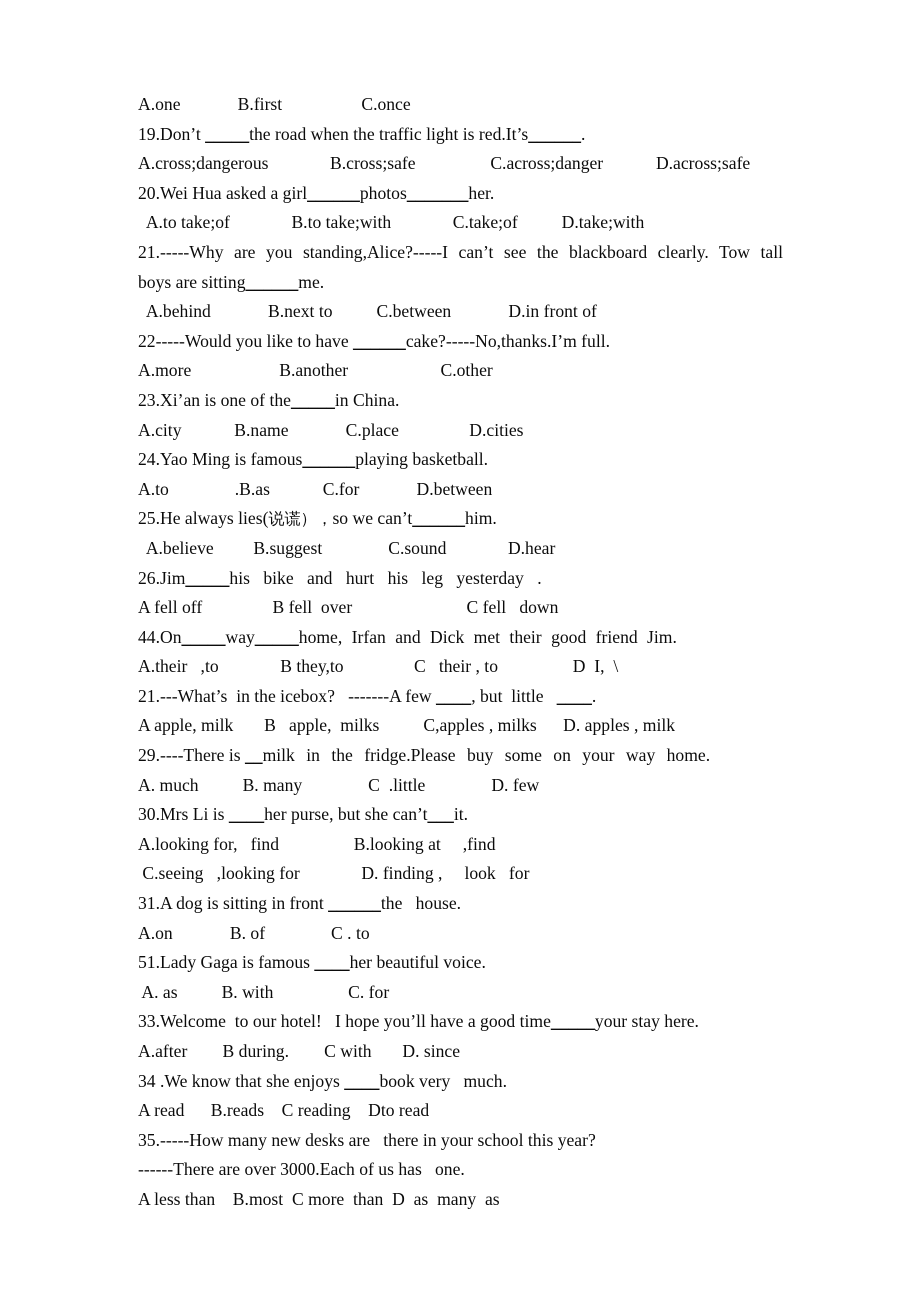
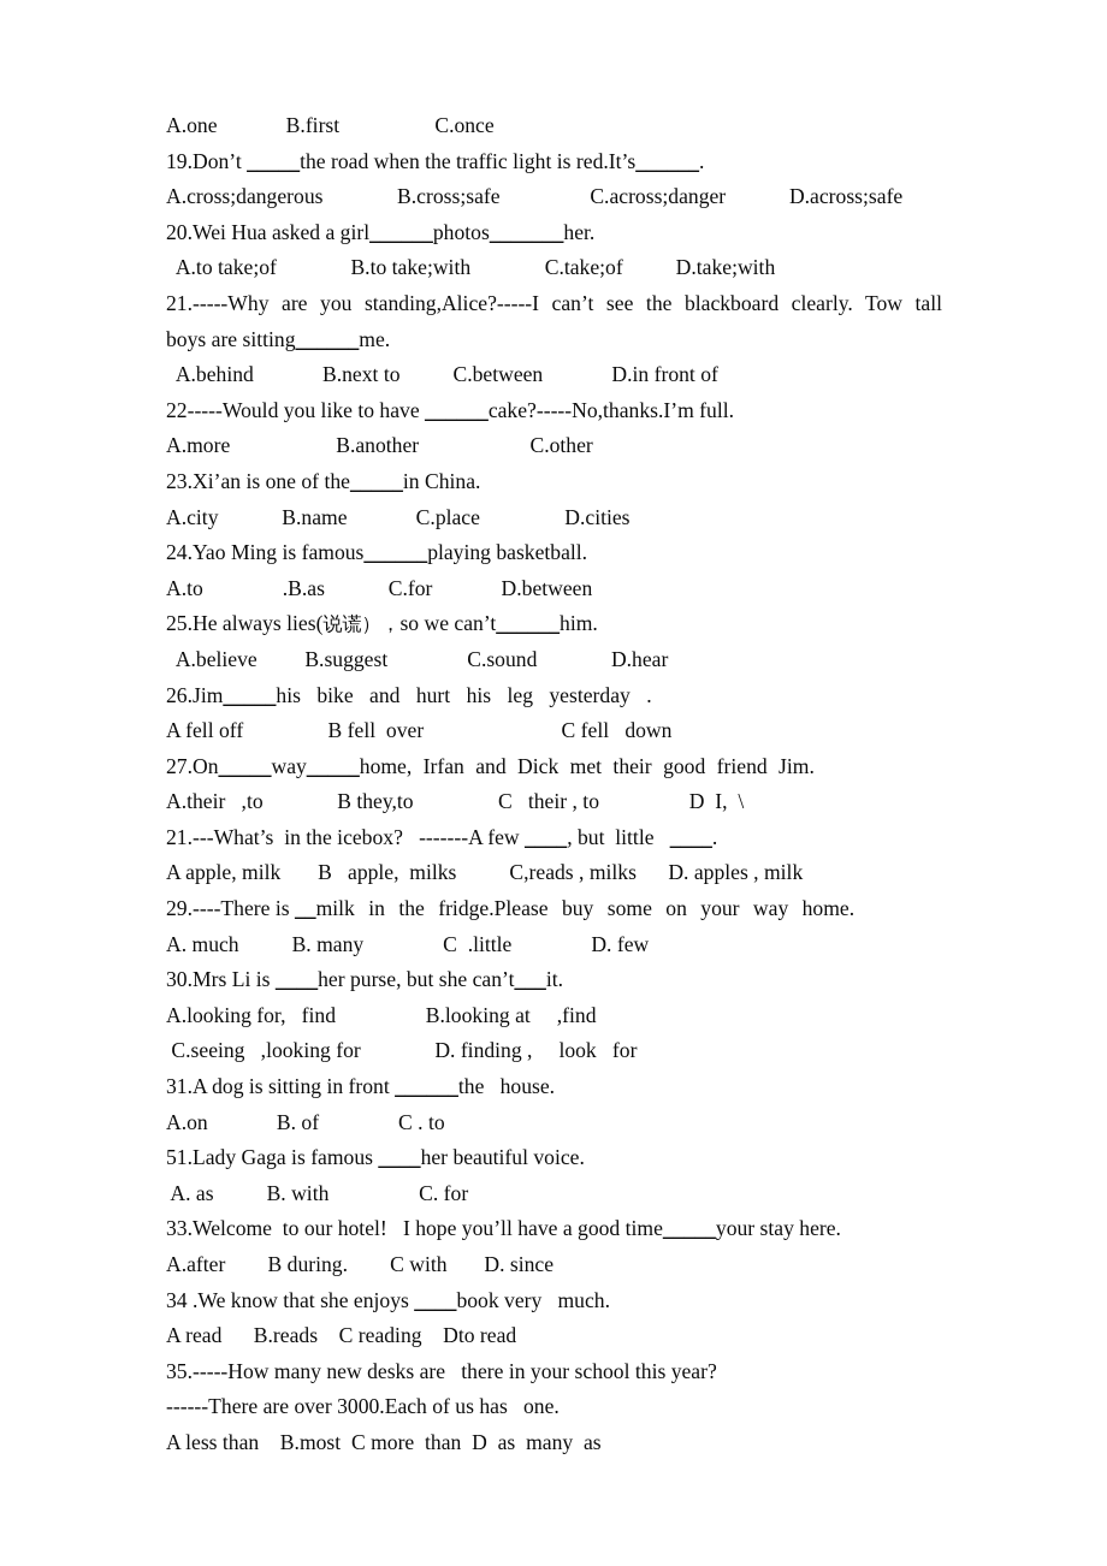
  A.one B.first C.once
  19.Don’t _____the road when the traffic light is red.It’s______.
  A.cross;dangerous B.cross;safe C.across;danger D.across;safe
  20.Wei Hua asked a girl______photos_______her.
  A.to take;of B.to take;with C.take;of D.take;with
  21.-----Why are you standing,Alice?-----I can’t see the blackboard clearly. Tow tall
  boys are sitting______me.
  A.behind B.next to C.between D.in front of
  22-----Would you like to have ______cake?-----No,thanks.I’m full.
  A.more B.another C.other
  23.Xi’an is one of the_____in China.
  A.city B.name C.place D.cities
  24.Yao Ming is famous______playing basketball.
  A.to .B.as C.for D.between
  25.He always lies(说谎），so we can’t______him.
  A.believe B.suggest C.sound D.hear
  26.Jim_____his bike and hurt his leg yesterday .
  A fell off B fell over C fell down
- 44.On_____way_____home, Irfan and Dick met their good friend Jim.
+ 27.On_____way_____home, Irfan and Dick met their good friend Jim.
  A.their ,to B they,to C their , to D I, \
  21.---What’s in the icebox? -------A few ____, but little ____.
- A apple, milk B apple, milks C,apples , milks D. apples , milk
+ A apple, milk B apple, milks C,reads , milks D. apples , milk
  29.----There is __milk in the fridge.Please buy some on your way home.
  A. much B. many C .little D. few
  30.Mrs Li is ____her purse, but she can’t___it.
  A.looking for, find B.looking at ,find
  C.seeing ,looking for D. finding , look for
  31.A dog is sitting in front ______the house.
  A.on B. of C . to
  51.Lady Gaga is famous ____her beautiful voice.
  A. as B. with C. for
  33.Welcome to our hotel! I hope you’ll have a good time_____your stay here.
  A.after B during. C with D. since
  34 .We know that she enjoys ____book very much.
  A read B.reads C reading Dto read
  35.-----How many new desks are there in your school this year?
  ------There are over 3000.Each of us has one.
  A less than B.most C more than D as many as
